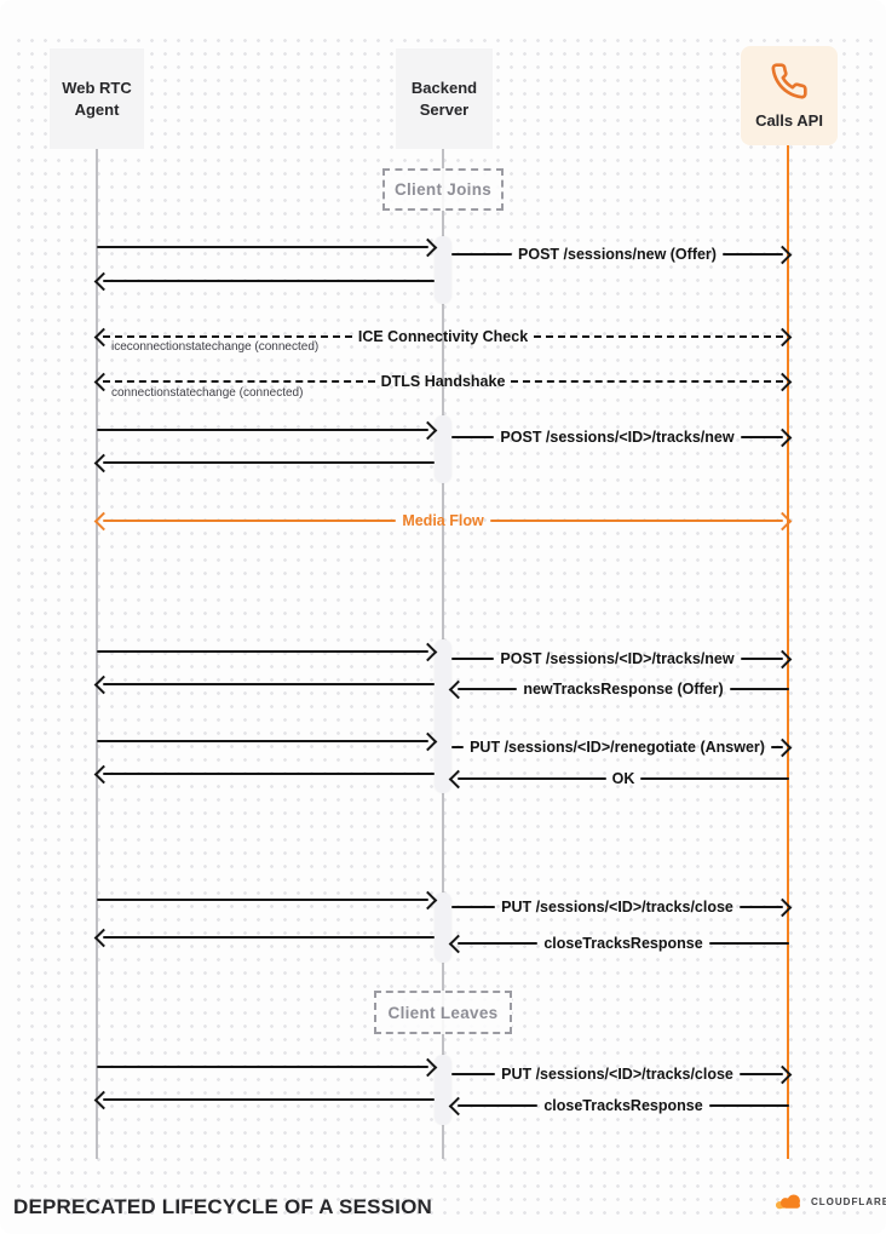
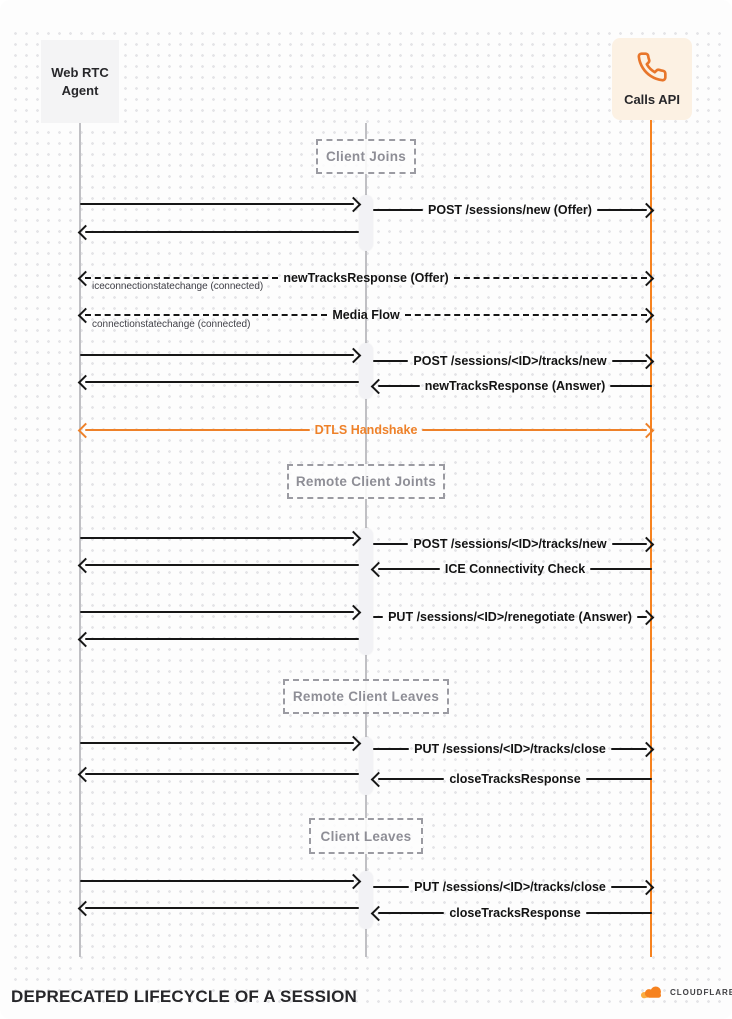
  Web RTC Agent
- Backend Server
  Calls API
  Client Joins
+ Remote Client Joints
+ Remote Client Leaves
  Client Leaves
  POST /sessions/new (Offer)
- ICE Connectivity Check
+ newTracksResponse (Offer)
  iceconnectionstatechange (connected)
- DTLS Handshake
+ Media Flow
  connectionstatechange (connected)
  POST /sessions/<ID>/tracks/new
+ newTracksResponse (Answer)
- Media Flow
+ DTLS Handshake
  POST /sessions/<ID>/tracks/new
- newTracksResponse (Offer)
+ ICE Connectivity Check
  PUT /sessions/<ID>/renegotiate (Answer)
- OK
  PUT /sessions/<ID>/tracks/close
  closeTracksResponse
  PUT /sessions/<ID>/tracks/close
  closeTracksResponse
  DEPRECATED LIFECYCLE OF A SESSION
  CLOUDFLAR
